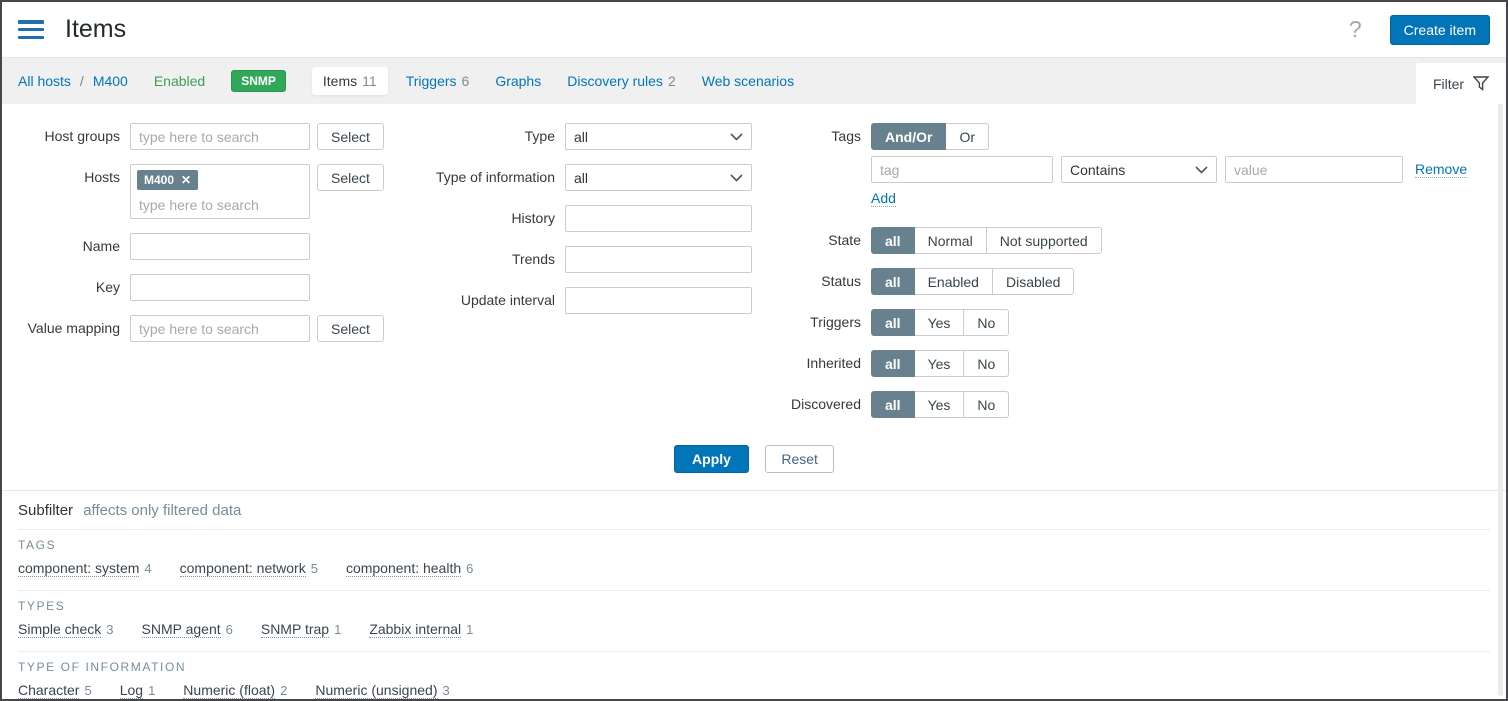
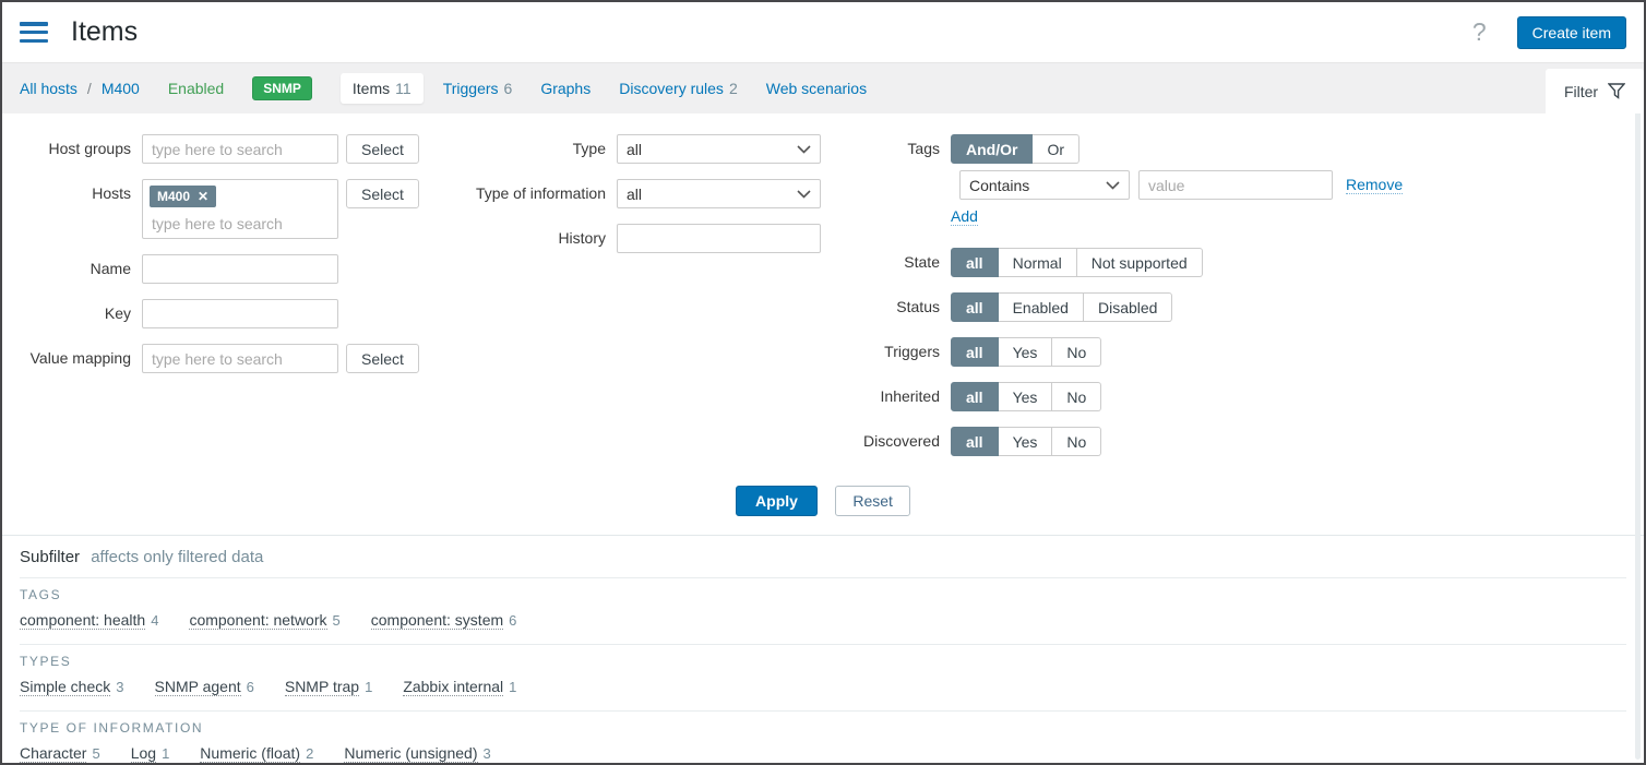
  Items
  ?
  Create item
  All hosts
  /
  M400
  Enabled
  SNMP
  Items 11
  Triggers 6
  Graphs
  Discovery rules 2
  Web scenarios
  Filter
  Host groups
  type here to search
  Select
  Hosts
  M400
  ✕
  type here to search
  Select
  Name
  Key
  Value mapping
  type here to search
  Select
  Type
  all
  Type of information
  all
  History
- Trends
- Update interval
  Tags
  And/Or
  Or
- tag
  Contains
  value
  Remove
  Add
  State
  all
  Normal
  Not supported
  Status
  all
  Enabled
  Disabled
  Triggers
  all
  Yes
  No
  Inherited
  all
  Yes
  No
  Discovered
  all
  Yes
  No
  Apply Reset
  Subfilter affects only filtered data
  TAGS
- component: system 4
+ component: health 4
  component: network 5
- component: health 6
+ component: system 6
  TYPES
  Simple check 3
  SNMP agent 6
  SNMP trap 1
  Zabbix internal 1
  TYPE OF INFORMATION
  Character 5
  Log 1
  Numeric (float) 2
  Numeric (unsigned) 3
